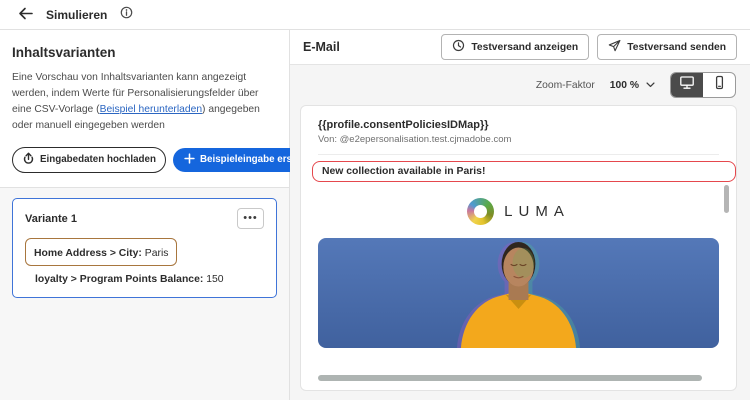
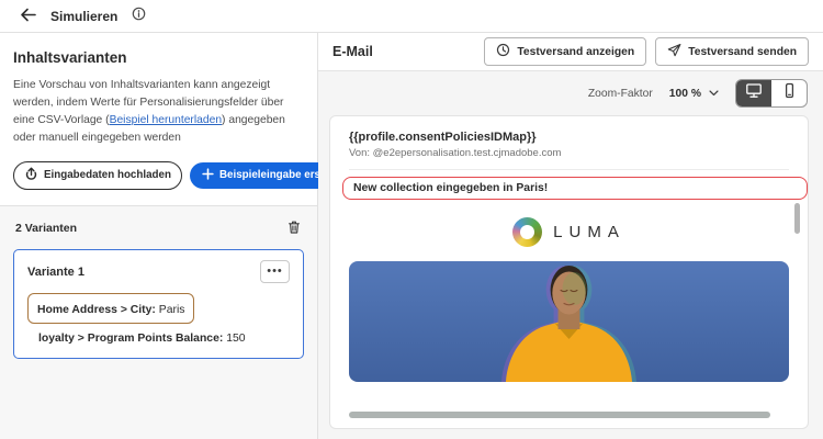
  Simulieren
  Inhaltsvarianten
  Eine Vorschau von Inhaltsvarianten kann angezeigt werden, indem Werte für Personalisierungsfelder über eine CSV-Vorlage (Beispiel herunterladen) angegeben oder manuell eingegeben werden
  Eingabedaten hochladen
  Beispieleingabe er
+ 2 Varianten
  Variante 1
  •••
  Home Address > City: Paris
  loyalty > Program Points Balance: 150
  E-Mail
  Testversand anzeigen
  Testversand senden
  Zoom-Faktor
  100 %
  {{profile.consentPoliciesIDMap}}
  Von: @e2epersonalisation.test.cjmadobe.com
- New collection available in Paris!
+ New collection eingegeben in Paris!
  LUMA
